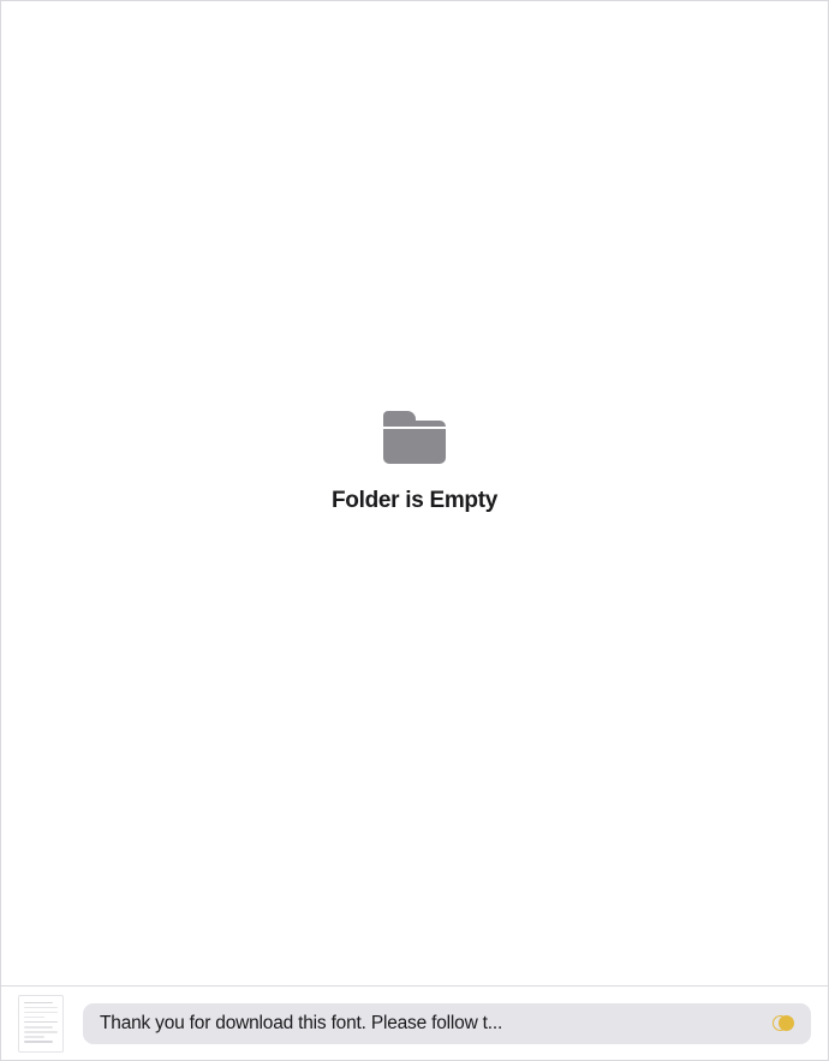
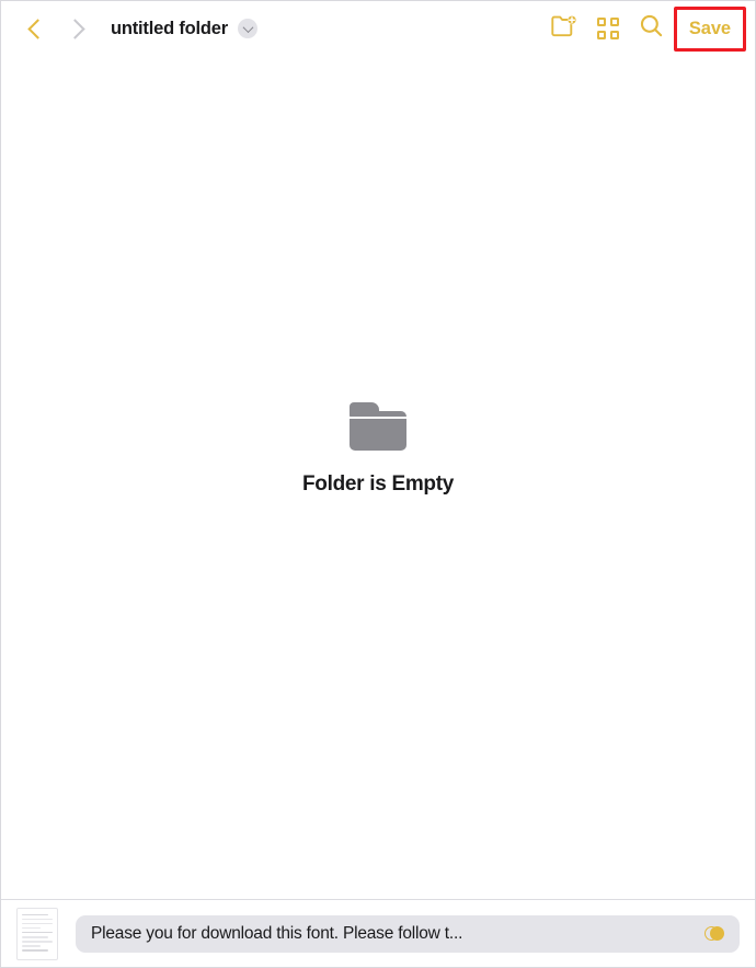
+ untitled folder
+ Save
  Folder is Empty
- Thank you for download this font. Please follow t...
+ Please you for download this font. Please follow t...
